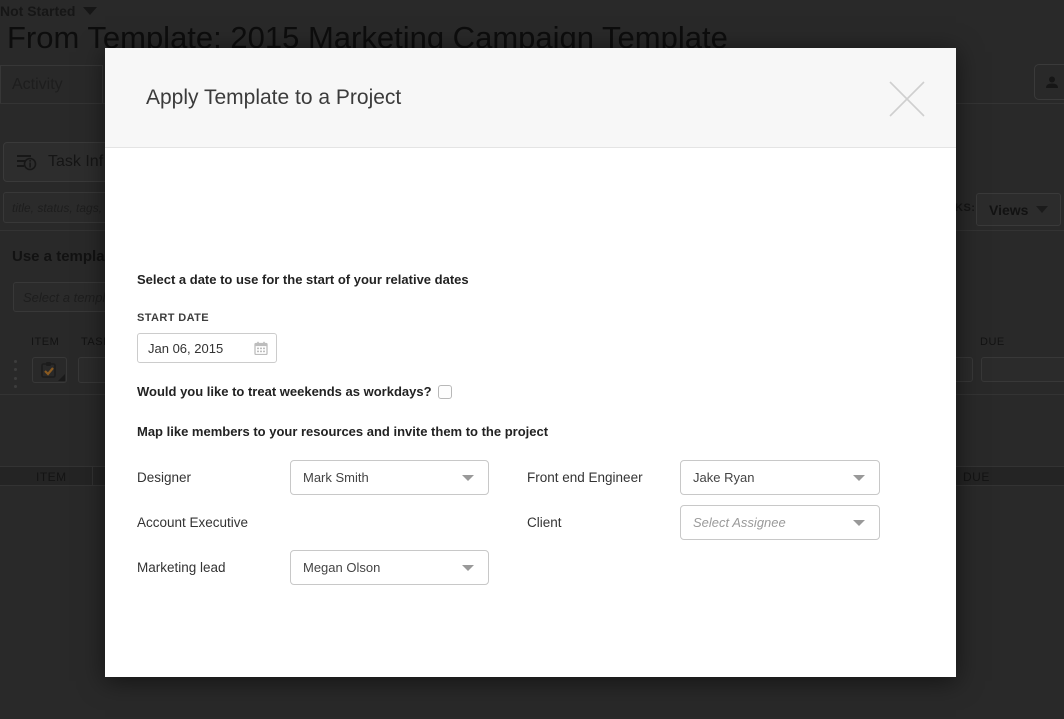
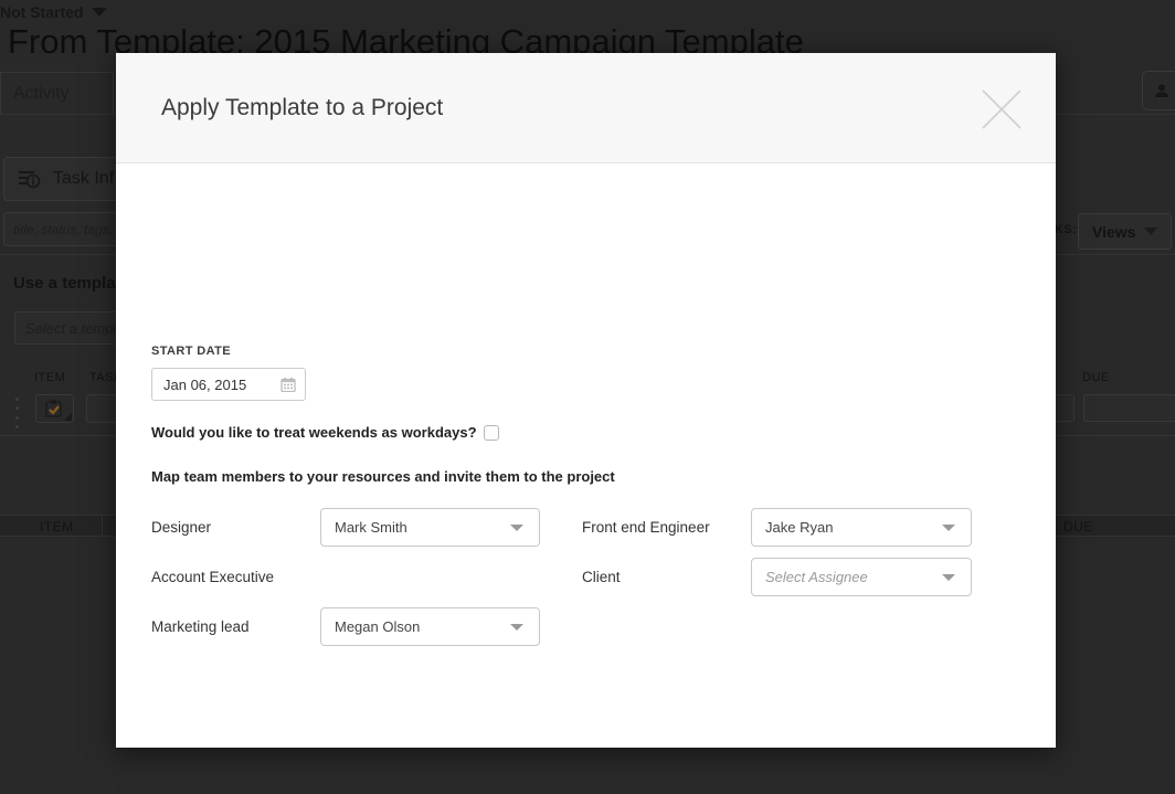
  From Template: 2015 Marketing Campaign Template
  Task Inf
  KS:
  Views
  Use a templa
  Select a templ
  TAS
  DUE
  Apply Template to a Project
- Select a date to use for the start of your relative dates
  START DATE
  Jan 06, 2015
  Would you like to treat weekends as workdays?
- Map like members to your resources and invite them to the project
+ Map team members to your resources and invite them to the project
  Designer
  Mark Smith
  Account Executive
  Marketing lead
  Megan Olson
  Front end Engineer
  Jake Ryan
  Client
  Select Assignee
